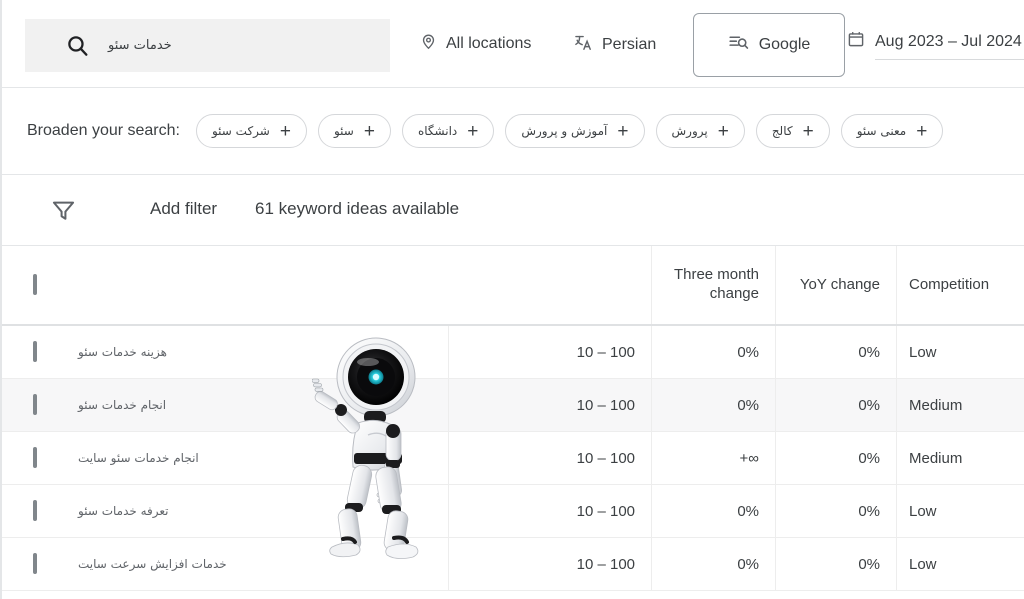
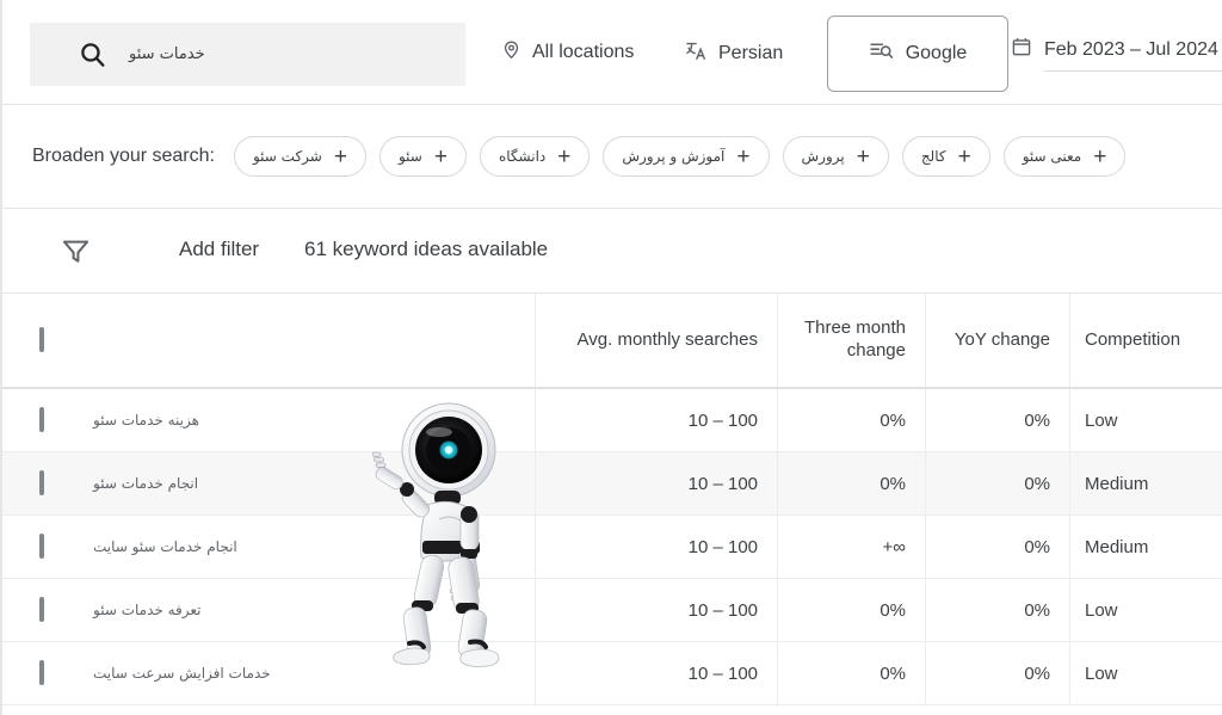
  خدمات سئو
  All locations
  Persian
  Google
- Aug 2023 – Jul 2024
+ Feb 2023 – Jul 2024
  Broaden your search:
  +
  شرکت سئو
  +
  سئو
  +
  دانشگاه
  +
  آموزش و پرورش
  +
  پرورش
  +
  کالج
  +
  معنی سئو
  Add filter
  61 keyword ideas available
+ Avg. monthly searches
  Three month
  change
  YoY change
  Competition
  هزینه خدمات سئو
  10 – 100
  0%
  0%
  Low
  انجام خدمات سئو
  10 – 100
  0%
  0%
  Medium
  انجام خدمات سئو سایت
  10 – 100
  +∞
  0%
  Medium
  تعرفه خدمات سئو
  10 – 100
  0%
  0%
  Low
  خدمات افزایش سرعت سایت
  10 – 100
  0%
  0%
  Low
